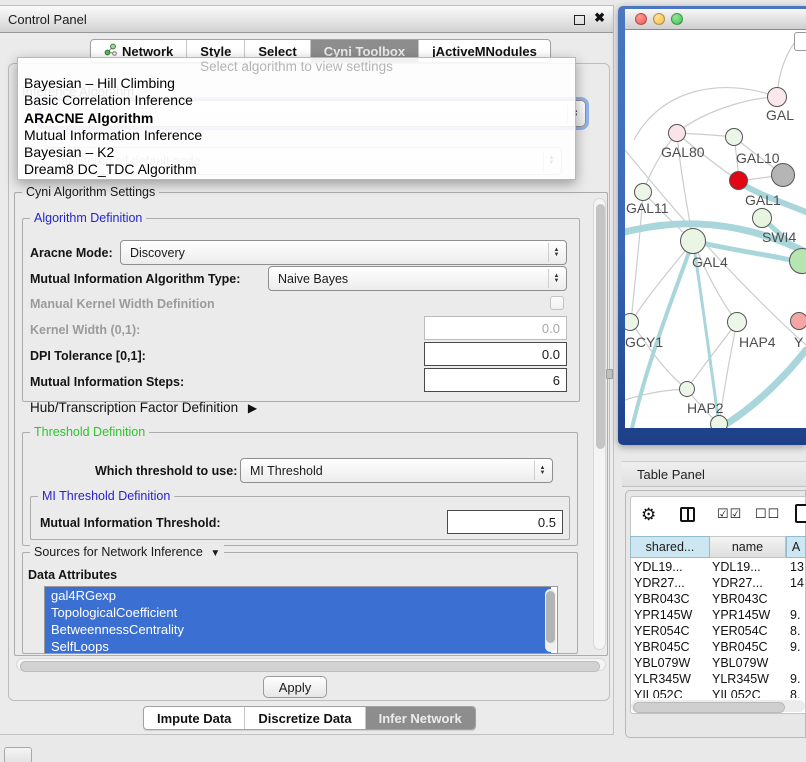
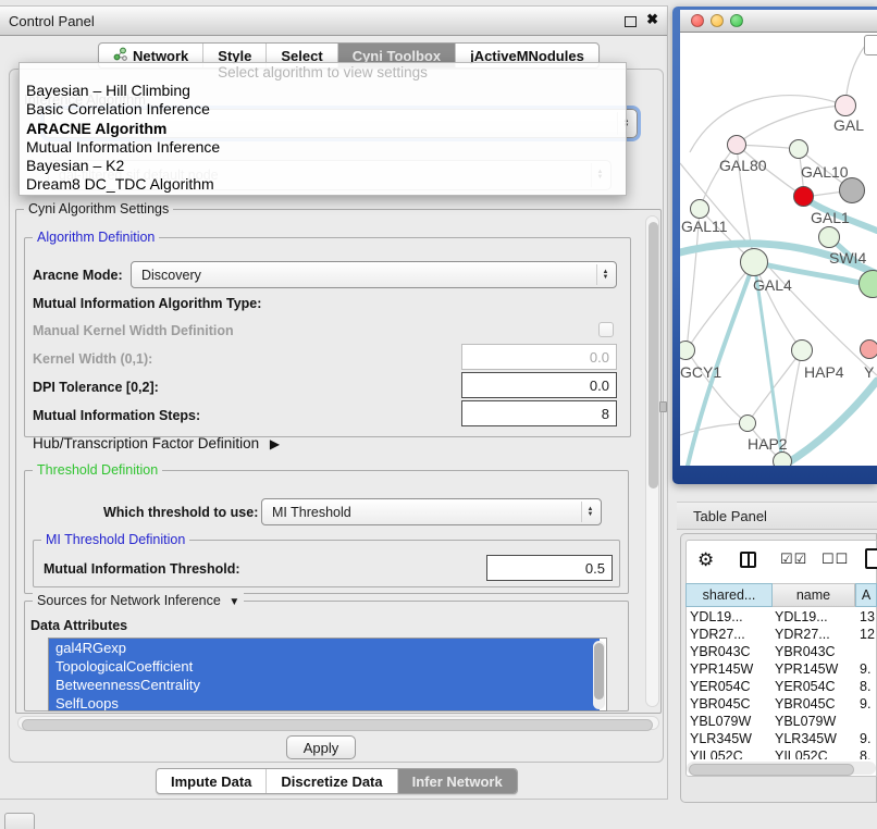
  Control Panel
  ✖
  Network
  Style
  Select
  Cyni Toolbox
  jActiveMNodules
  Inference Algorithm
  gal-filtered sif default node
  Select algorithm to view settings
  Bayesian – Hill Climbing
  Basic Correlation Inference
  ARACNE Algorithm
  Mutual Information Inference
  Bayesian – K2
  Dream8 DC_TDC Algorithm
  Cyni Algorithm Settings
  Algorithm Definition
  Aracne Mode:
  Discovery
  Mutual Information Algorithm Type:
- Naive Bayes
  Manual Kernel Width Definition
  Kernel Width (0,1):
  0.0
- DPI Tolerance [0,1]:
+ DPI Tolerance [0,2]:
  0.0
  Mutual Information Steps:
- 6
+ 8
  Hub/Transcription Factor Definition ▶
  Threshold Definition
  Which threshold to use:
  MI Threshold
  MI Threshold Definition
  Mutual Information Threshold:
  0.5
  Sources for Network Inference ▼
  Data Attributes
  gal4RGexp
  TopologicalCoefficient
  BetweennessCentrality
  SelfLoops
  Apply
  Impute Data
  Discretize Data
  Infer Network
  GAL
  GAL80
  GAL10
  GAL1
  GAL11
  SWI4
  GAL4
  GCY1
  HAP4
  Y
  HAP2
  Table Panel
  ⚙
  ☑☑
  ☐☐
  shared...
  name
  A
  YDL19...
  YDL19...
  13
  YDR27...
  YDR27...
- 14
+ 12
  YBR043C
  YBR043C
  YPR145W
  YPR145W
  9.
  YER054C
  YER054C
  8.
  YBR045C
  YBR045C
  9.
  YBL079W
  YBL079W
  YLR345W
  YLR345W
  9.
  YIL052C
  YIL052C
  8.
